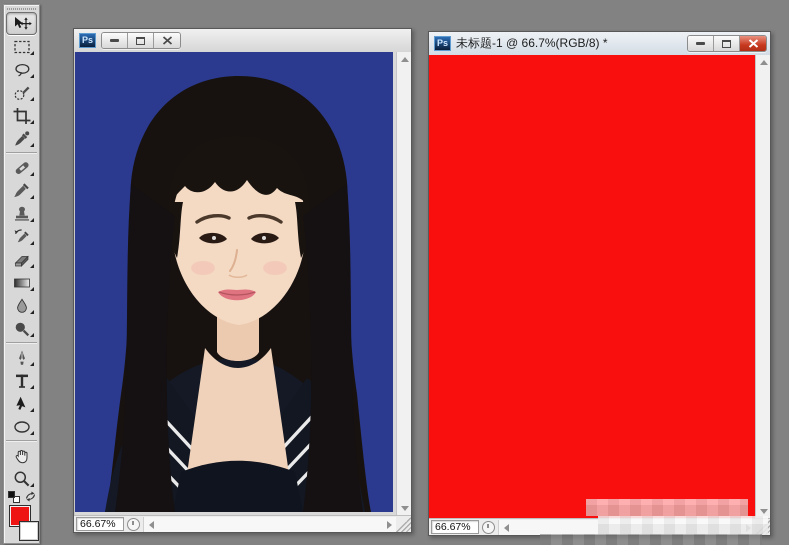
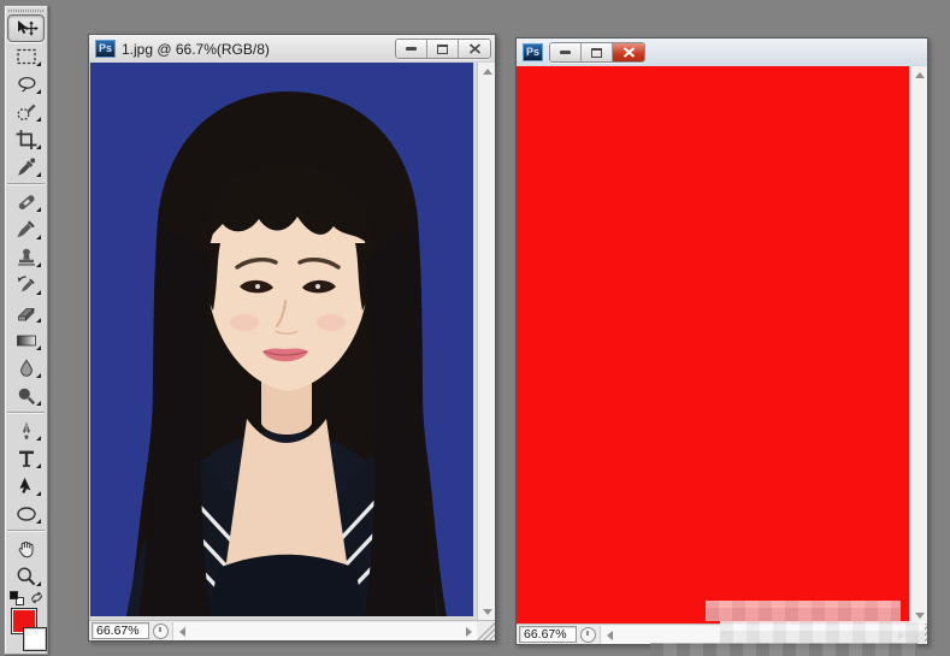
  Ps
+ 1.jpg @ 66.7%(RGB/8)
  66.67%
  Ps
- 未标题-1 @ 66.7%(RGB/8) *
  66.67%
